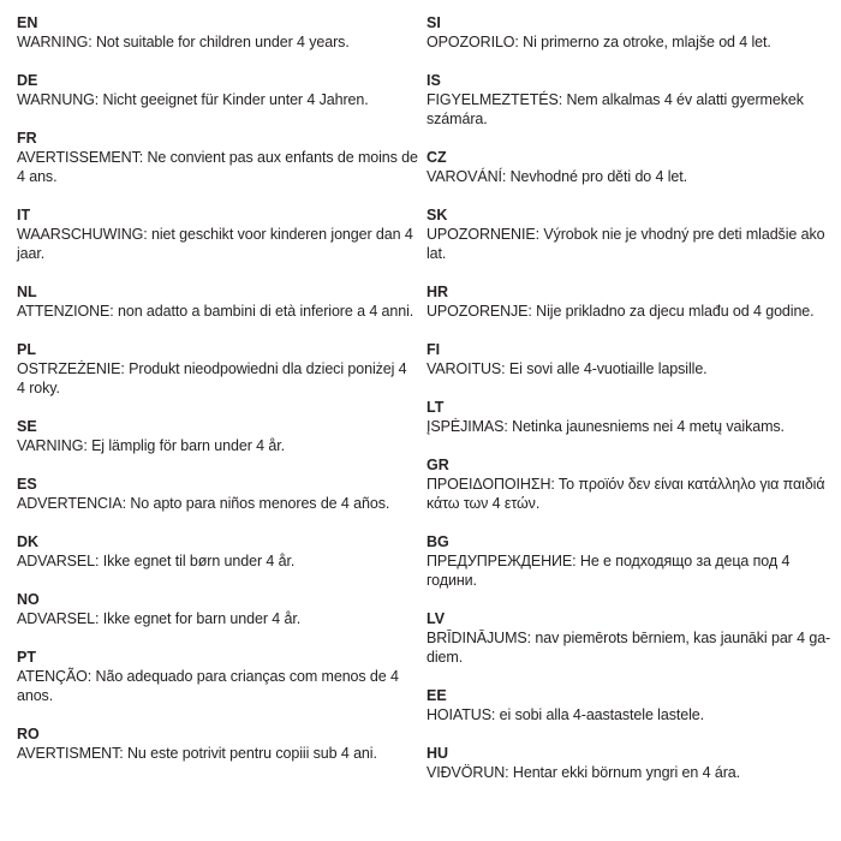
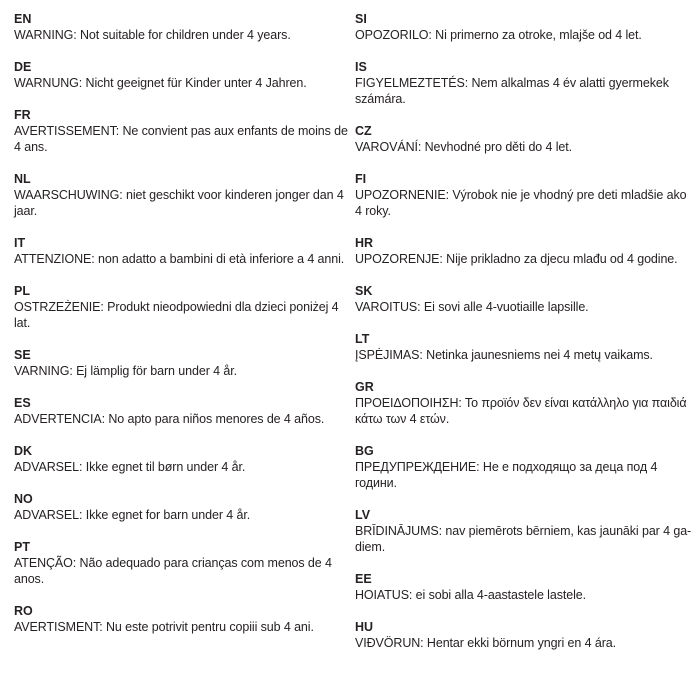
  EN
  WARNING: Not suitable for children under 4 years.
  DE
  WARNUNG: Nicht geeignet für Kinder unter 4 Jahren.
  FR
  AVERTISSEMENT: Ne convient pas aux enfants de moins de
  4 ans.
- IT
+ NL
  WAARSCHUWING: niet geschikt voor kinderen jonger dan 4
  jaar.
- NL
+ IT
  ATTENZIONE: non adatto a bambini di età inferiore a 4 anni.
  PL
  OSTRZEŻENIE: Produkt nieodpowiedni dla dzieci poniżej 4
- 4 roky.
+ lat.
  SE
  VARNING: Ej lämplig för barn under 4 år.
  ES
  ADVERTENCIA: No apto para niños menores de 4 años.
  DK
  ADVARSEL: Ikke egnet til børn under 4 år.
  NO
  ADVARSEL: Ikke egnet for barn under 4 år.
  PT
  ATENÇÃO: Não adequado para crianças com menos de 4
  anos.
  RO
  AVERTISMENT: Nu este potrivit pentru copiii sub 4 ani.
  SI
  OPOZORILO: Ni primerno za otroke, mlajše od 4 let.
  IS
  FIGYELMEZTETÉS: Nem alkalmas 4 év alatti gyermekek
  számára.
  CZ
  VAROVÁNÍ: Nevhodné pro děti do 4 let.
- SK
+ FI
  UPOZORNENIE: Výrobok nie je vhodný pre deti mladšie ako
- lat.
+ 4 roky.
  HR
  UPOZORENJE: Nije prikladno za djecu mlađu od 4 godine.
- FI
+ SK
  VAROITUS: Ei sovi alle 4-vuotiaille lapsille.
  LT
  ĮSPĖJIMAS: Netinka jaunesniems nei 4 metų vaikams.
  GR
  ΠΡΟΕΙΔΟΠΟΙΗΣΗ: Το προϊόν δεν είναι κατάλληλο για παιδιά
  κάτω των 4 ετών.
  BG
  ПРЕДУПРЕЖДЕНИЕ: Не е подходящо за деца под 4
  години.
  LV
  BRĪDINĀJUMS: nav piemērots bērniem, kas jaunāki par 4 ga-
  diem.
  EE
  HOIATUS: ei sobi alla 4-aastastele lastele.
  HU
  VIÐVÖRUN: Hentar ekki börnum yngri en 4 ára.
